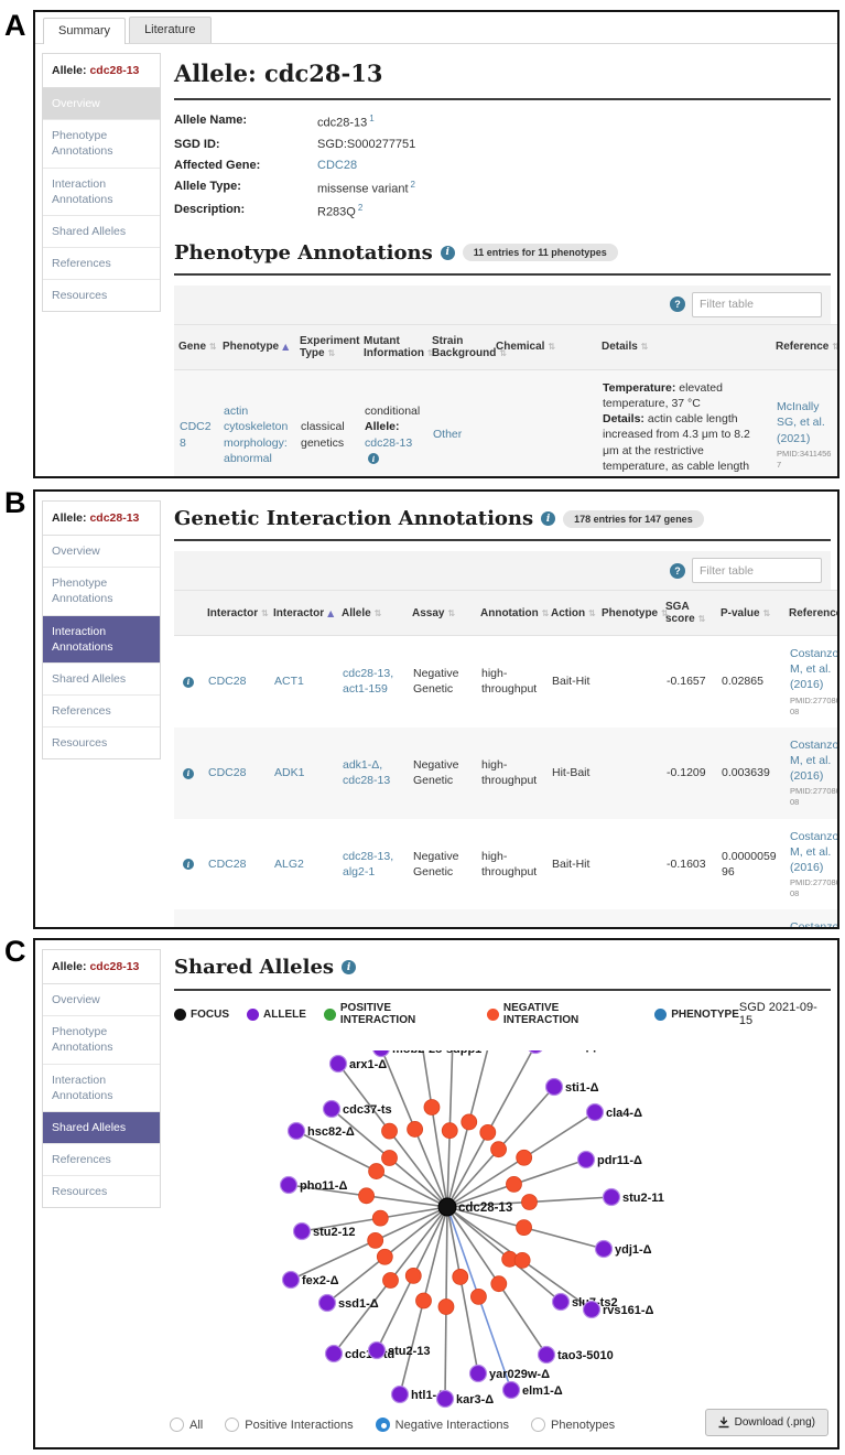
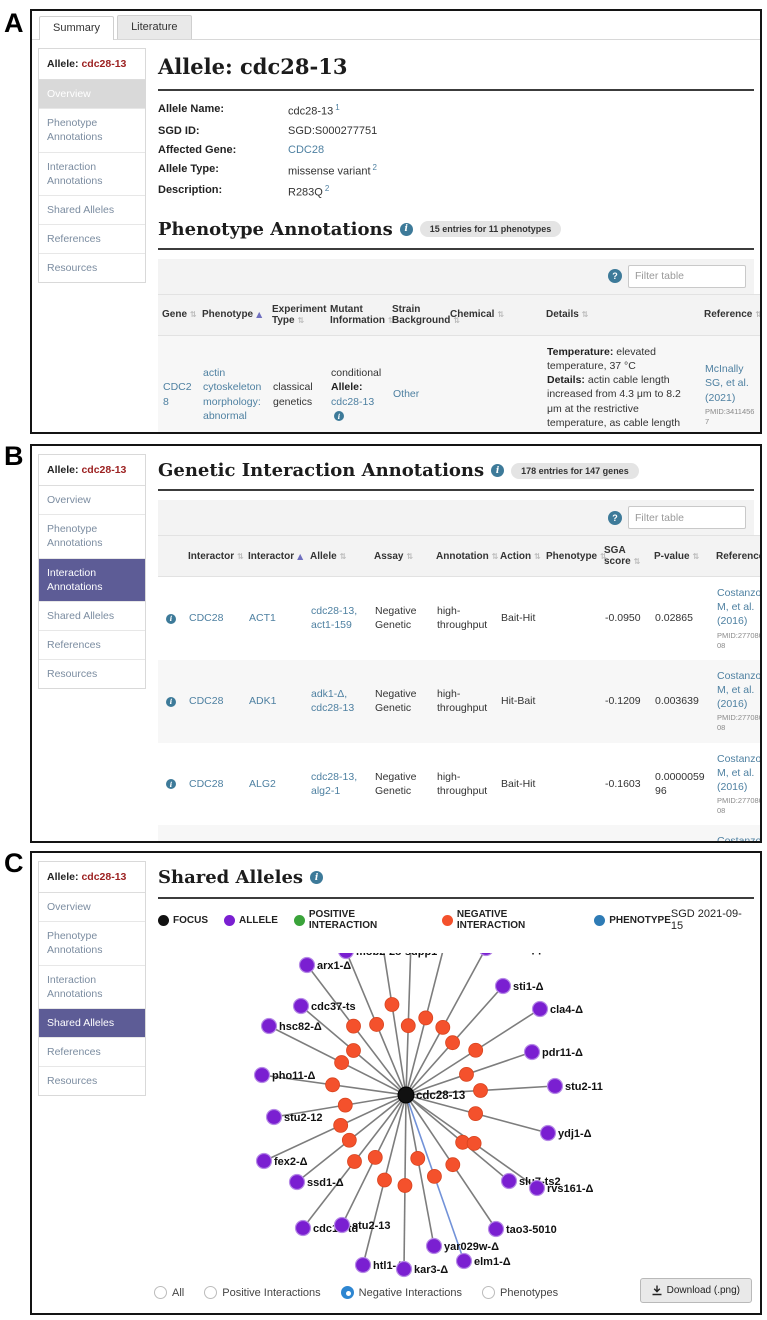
  A
  B
  C
  Summary
  Literature
  Allele: cdc28-13
  Overview
  Phenotype Annotations
  Interaction Annotations
  Shared Alleles
  References
  Resources
  Allele: cdc28-13
  Allele Name:
  cdc28-13 1
  SGD ID:
  SGD:S000277751
  Affected Gene:
  CDC28
  Allele Type:
  missense variant 2
  Description:
  R283Q 2
  Phenotype Annotations
- 11 entries for 11 phenotypes
+ 15 entries for 11 phenotypes
  Filter table
  Gene ⇅	Phenotype ▲	Experiment Type ⇅	Mutant Information	Strain Background ⇅	Chemical ⇅	Details ⇅	Reference ⇅
  CDC28	actin cytoskeleton morphology: abnormal	classical genetics	conditionalAllele:cdc28-13	Other		Temperature: elevated temperature, 37 °CDetails: actin cable length increased from 4.3 μm to 8.2 μm at the restrictive temperature, as cable length	McInally SG, et al. (2021)PMID:34114567
  Allele: cdc28-13
  Overview
  Phenotype Annotations
  Interaction Annotations
  Shared Alleles
  References
  Resources
  Genetic Interaction Annotations
  178 entries for 147 genes
  Filter table
  	Interactor ⇅	Interactor ▲	Allele ⇅	Assay ⇅	Annotation ⇅	Action ⇅	Phenotype	SGA score ⇅	P-value ⇅	Referenc
- 	CDC28	ACT1	cdc28-13,act1-159	Negative Genetic	high-throughput	Bait-Hit		-0.1657	0.02865	Costanzo M, et al. (2016)PMID:2770808
+ 	CDC28	ACT1	cdc28-13,act1-159	Negative Genetic	high-throughput	Bait-Hit		-0.0950	0.02865	Costanzo M, et al. (2016)PMID:2770808
  	CDC28	ADK1	adk1-Δ,cdc28-13	Negative Genetic	high-throughput	Hit-Bait		-0.1209	0.003639	Costanzo M, et al. (2016)PMID:2770808
  	CDC28	ALG2	cdc28-13,alg2-1	Negative Genetic	high-throughput	Bait-Hit		-0.1603	0.000005996	Costanzo M, et al. (2016)PMID:2770808
  Allele: cdc28-13
  Overview
  Phenotype Annotations
  Interaction Annotations
  Shared Alleles
  References
  Resources
  Shared Alleles
  FOCUS
  ALLELE
  POSITIVE INTERACTION
  NEGATIVE INTERACTION
  PHENOTYPE
  SGD 2021-09-15
  arx1-Δ
  sti1-Δ
  cdc37-ts
  cla4-Δ
  hsc82-Δ
  pdr11-Δ
  pho11-Δ
  stu2-11
  stu2-12
  ydj1-Δ
  fex2-Δ
  ssd1-Δ
  slu-ts2
  rvs161-Δ
  stu2-13
  tao3-5010
  yar029w-Δ
  elm1-Δ
  htl1-
  kar3-Δ
  cdc28-13
  All
  Positive Interactions
  Negative Interactions
  Phenotypes
  Download (.png)
